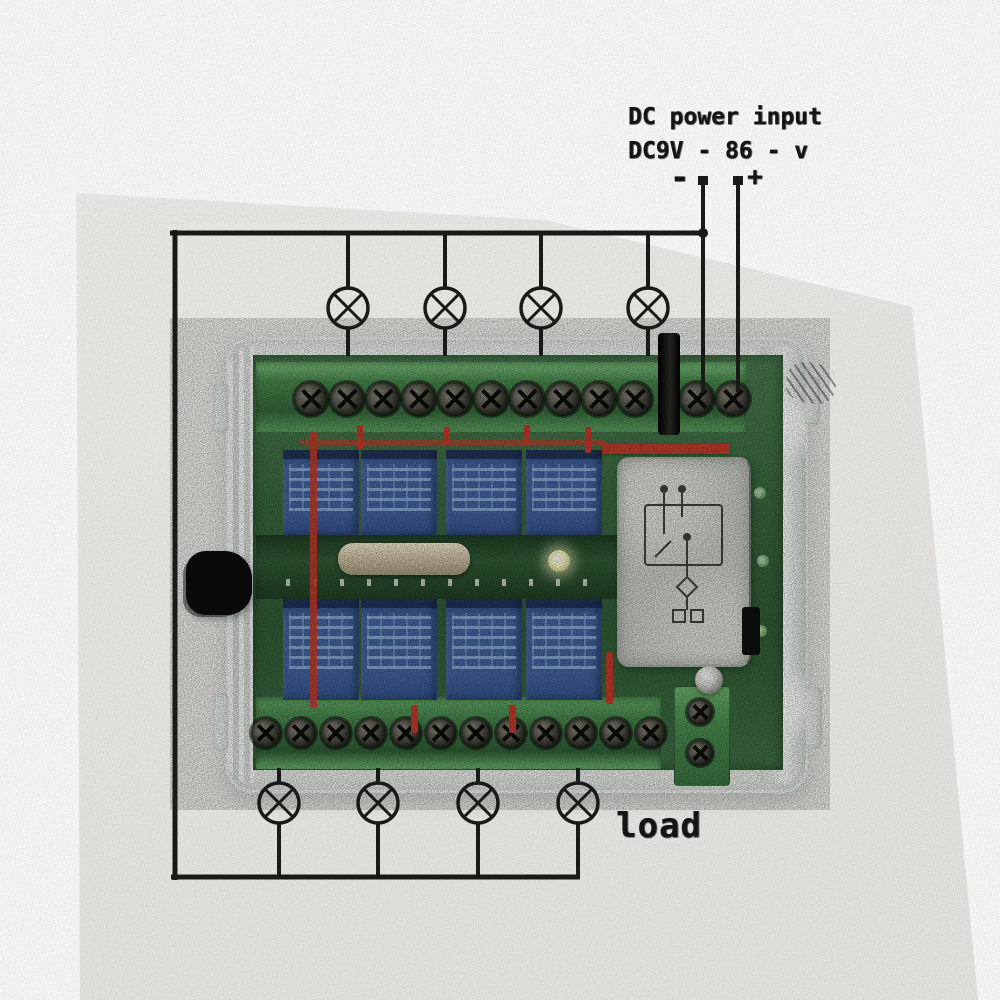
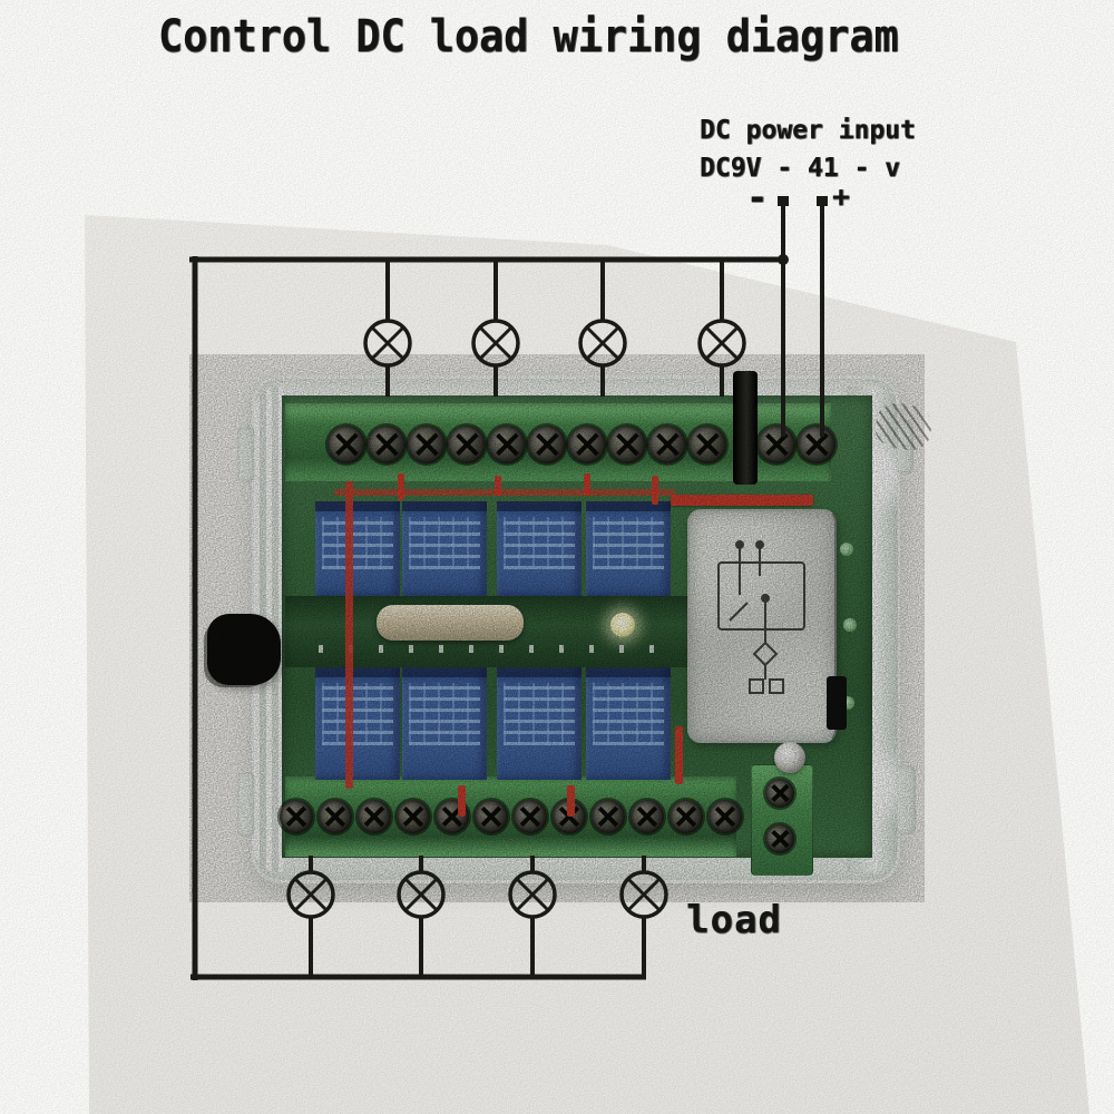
+ Control DC load wiring diagram
  DC power input
- DC9V - 86 - v
+ DC9V - 41 - v
  -
  +
  load
